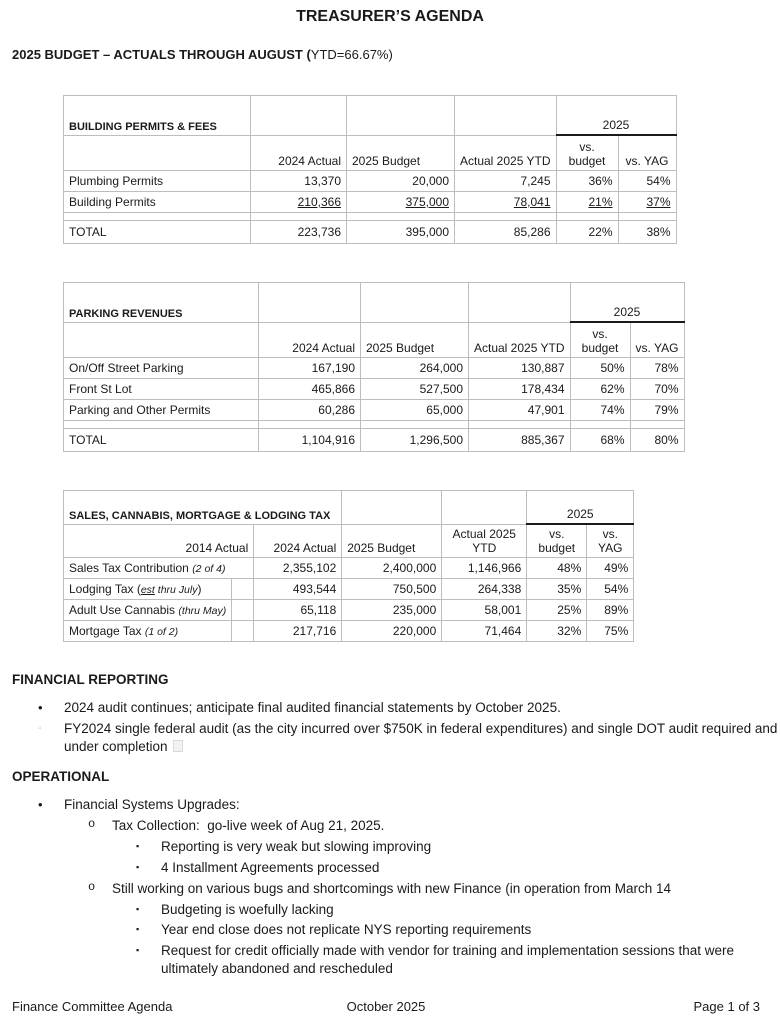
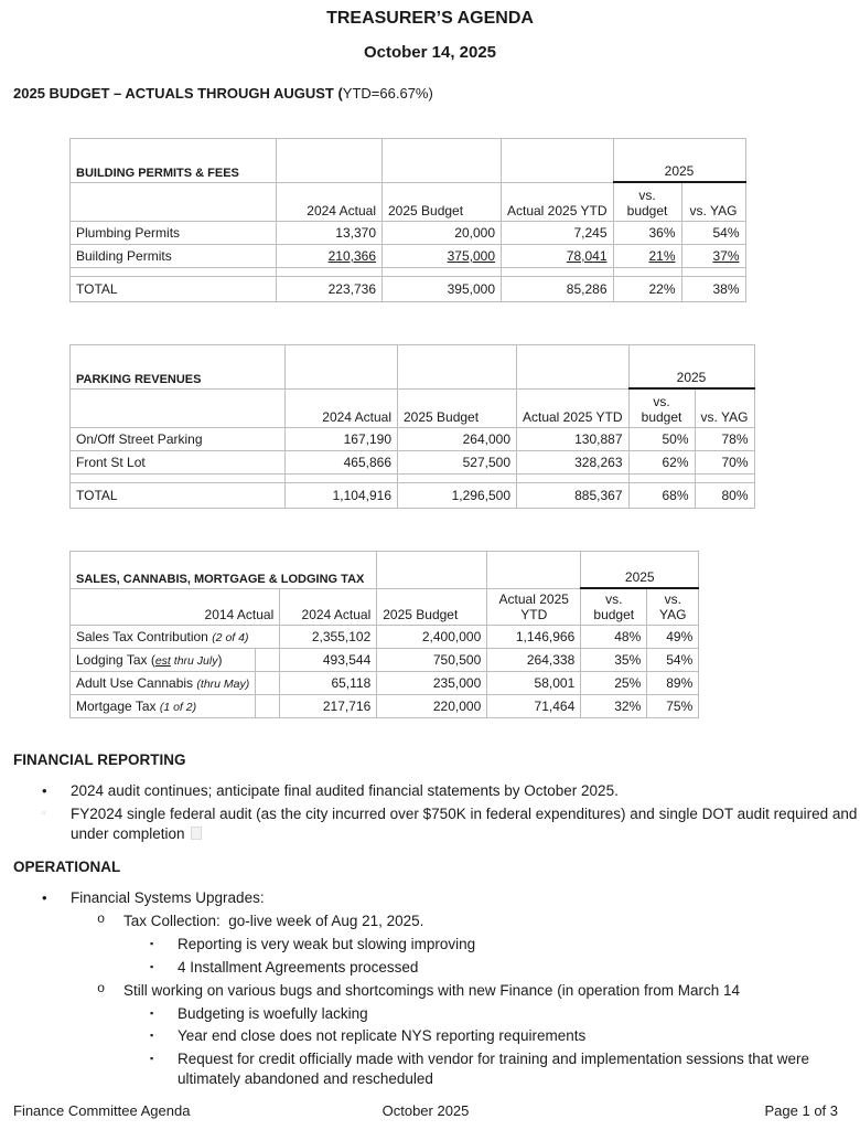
  TREASURER’S AGENDA
+ October 14, 2025
  2025 BUDGET – ACTUALS THROUGH AUGUST (YTD=66.67%)
  BUILDING PERMITS & FEES				2025
  	2024 Actual	2025 Budget	Actual 2025 YTD	vs. budget	vs. YAG
  Plumbing Permits	13,370	20,000	7,245	36%	54%
  Building Permits	210,366	375,000	78,041	21%	37%
  TOTAL	223,736	395,000	85,286	22%	38%
  PARKING REVENUES				2025
  	2024 Actual	2025 Budget	Actual 2025 YTD	vs. budget	vs. YAG
  On/Off Street Parking	167,190	264,000	130,887	50%	78%
- Front St Lot	465,866	527,500	178,434	62%	70%
+ Front St Lot	465,866	527,500	328,263	62%	70%
- Parking and Other Permits	60,286	65,000	47,901	74%	79%
  TOTAL	1,104,916	1,296,500	885,367	68%	80%
  SALES, CANNABIS, MORTGAGE & LODGING TAX			2025
  2014 Actual	2024 Actual	2025 Budget	Actual 2025 YTD	vs. budget	vs. YAG
  Sales Tax Contribution (2 of 4)	2,355,102	2,400,000	1,146,966	48%	49%
  Lodging Tax (est thru July)		493,544	750,500	264,338	35%	54%
  Adult Use Cannabis (thru May)		65,118	235,000	58,001	25%	89%
  Mortgage Tax (1 of 2)		217,716	220,000	71,464	32%	75%
  FINANCIAL REPORTING
  •
  2024 audit continues; anticipate final audited financial statements by October 2025.
  ▫
  FY2024 single federal audit (as the city incurred over $750K in federal expenditures) and single DOT audit required and under completion
  OPERATIONAL
  •
  Financial Systems Upgrades:
  o
  Tax Collection: go-live week of Aug 21, 2025.
  ▪
  Reporting is very weak but slowing improving
  ▪
  4 Installment Agreements processed
  o
  Still working on various bugs and shortcomings with new Finance (in operation from March 14
  ▪
  Budgeting is woefully lacking
  ▪
  Year end close does not replicate NYS reporting requirements
  ▪
  Request for credit officially made with vendor for training and implementation sessions that were ultimately abandoned and rescheduled
  Finance Committee Agenda
  October 2025
  Page 1 of 3
